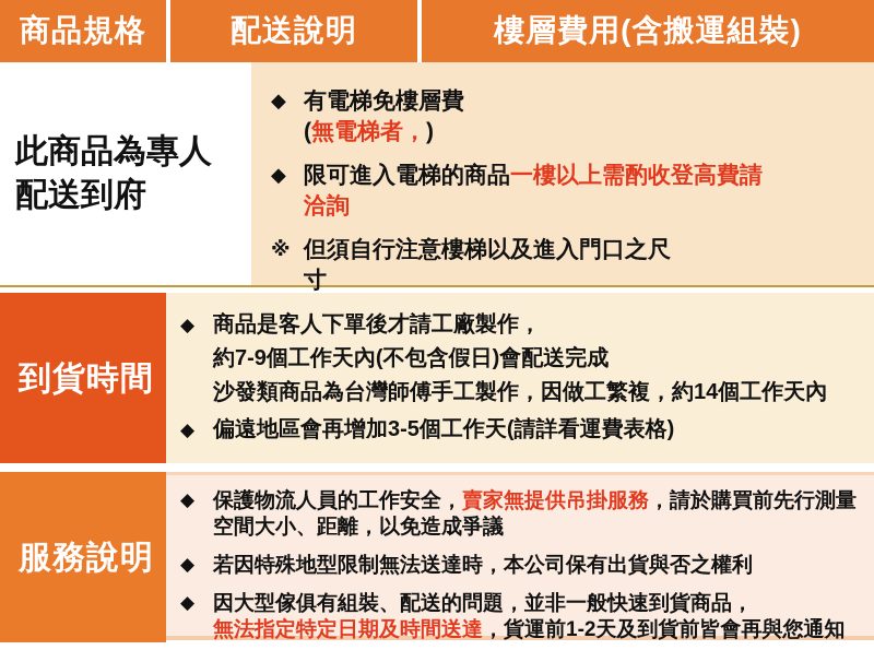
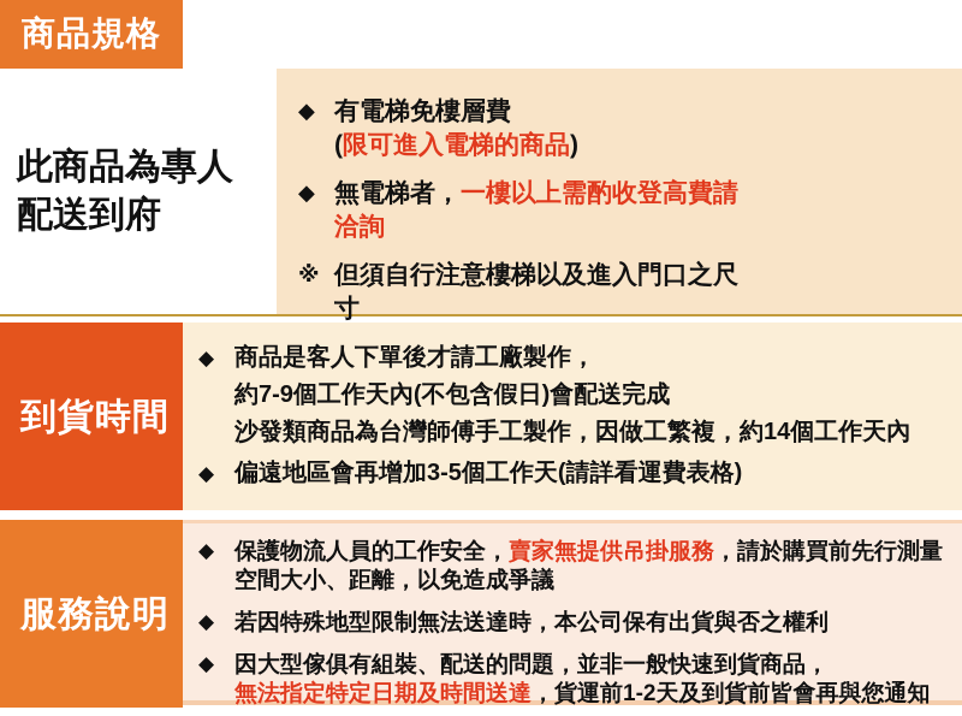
  商品規格
- 配送說明
- 樓層費用(含搬運組裝)
  此商品為專人
  配送到府
  ◆
  有電梯免樓層費
- (無電梯者，)
+ (限可進入電梯的商品)
  ◆
- 限可進入電梯的商品一樓以上需酌收登高費請
+ 無電梯者，一樓以上需酌收登高費請
  洽詢
  ※
  但須自行注意樓梯以及進入門口之尺
  寸
  到貨時間
  ◆
  商品是客人下單後才請工廠製作，
  約7-9個工作天內(不包含假日)會配送完成
  沙發類商品為台灣師傅手工製作，因做工繁複，約14個工作天內
  ◆
  偏遠地區會再增加3-5個工作天(請詳看運費表格)
  服務說明
  ◆
  保護物流人員的工作安全，賣家無提供吊掛服務，請於購買前先行測量
  空間大小、距離，以免造成爭議
  ◆
  若因特殊地型限制無法送達時，本公司保有出貨與否之權利
  ◆
  因大型傢俱有組裝、配送的問題，並非一般快速到貨商品，
  無法指定特定日期及時間送達，貨運前1-2天及到貨前皆會再與您通知
